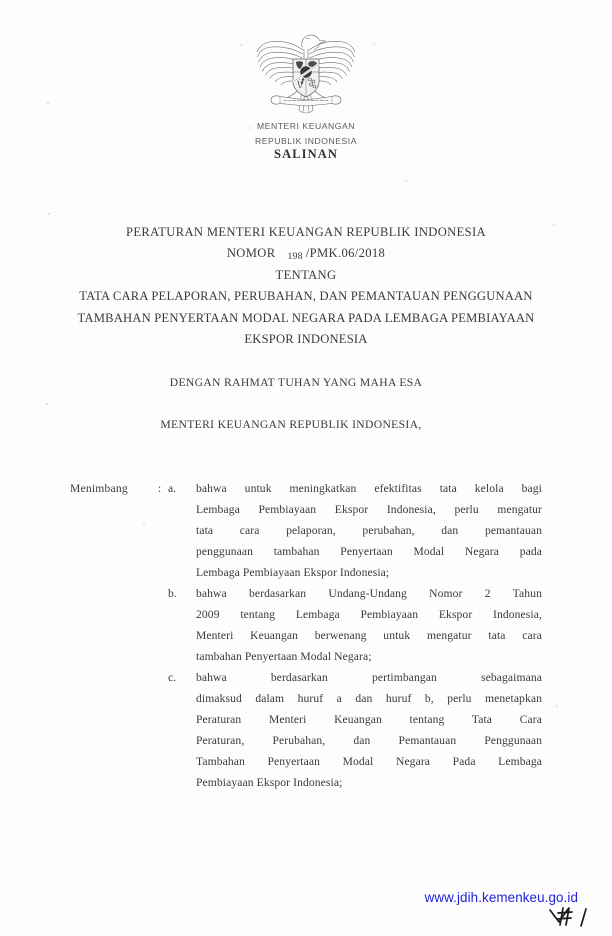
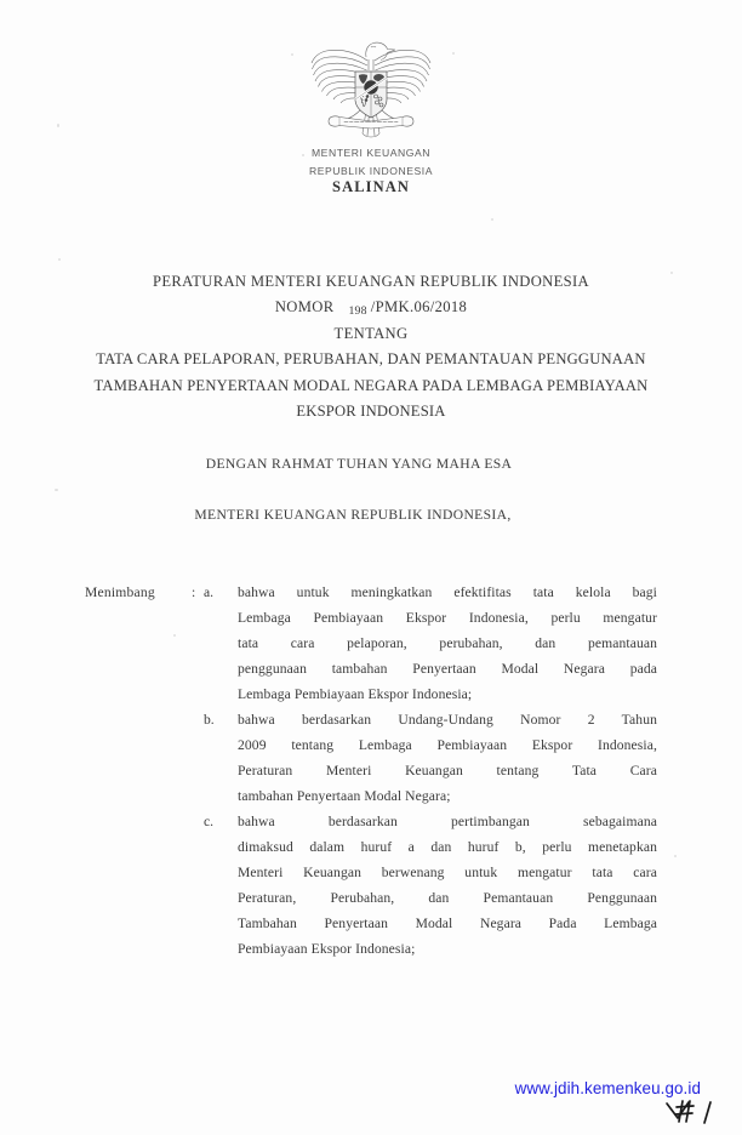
  MENTERI KEUANGAN
  REPUBLIK INDONESIA
  SALINAN
  PERATURAN MENTERI KEUANGAN REPUBLIK INDONESIA
  NOMOR 198 /PMK.06/2018
  TENTANG
  TATA CARA PELAPORAN, PERUBAHAN, DAN PEMANTAUAN PENGGUNAAN
  TAMBAHAN PENYERTAAN MODAL NEGARA PADA LEMBAGA PEMBIAYAAN
  EKSPOR INDONESIA
  DENGAN RAHMAT TUHAN YANG MAHA ESA
  MENTERI KEUANGAN REPUBLIK INDONESIA,
  Menimbang
  :
  a.
  bahwa untuk meningkatkan efektifitas tata kelola bagi
  Lembaga Pembiayaan Ekspor Indonesia, perlu mengatur
  tata cara pelaporan, perubahan, dan pemantauan
  penggunaan tambahan Penyertaan Modal Negara pada
  Lembaga Pembiayaan Ekspor Indonesia;
  b.
  bahwa berdasarkan Undang-Undang Nomor 2 Tahun
  2009 tentang Lembaga Pembiayaan Ekspor Indonesia,
- Menteri Keuangan berwenang untuk mengatur tata cara
+ Peraturan Menteri Keuangan tentang Tata Cara
  tambahan Penyertaan Modal Negara;
  c.
  bahwa berdasarkan pertimbangan sebagaimana
  dimaksud dalam huruf a dan huruf b, perlu menetapkan
- Peraturan Menteri Keuangan tentang Tata Cara
+ Menteri Keuangan berwenang untuk mengatur tata cara
  Peraturan, Perubahan, dan Pemantauan Penggunaan
  Tambahan Penyertaan Modal Negara Pada Lembaga
  Pembiayaan Ekspor Indonesia;
  www.jdih.kemenkeu.go.id
